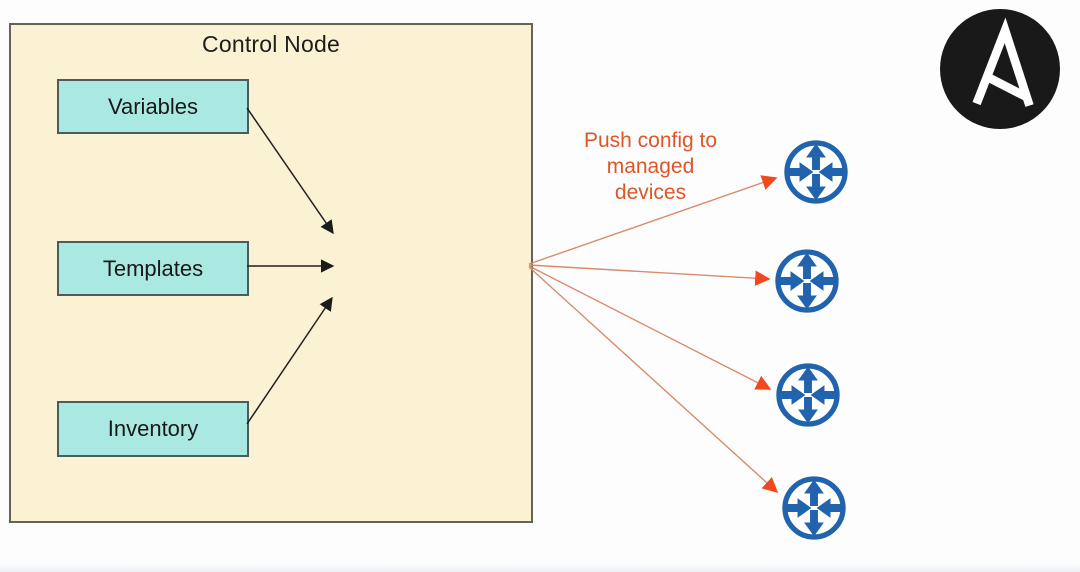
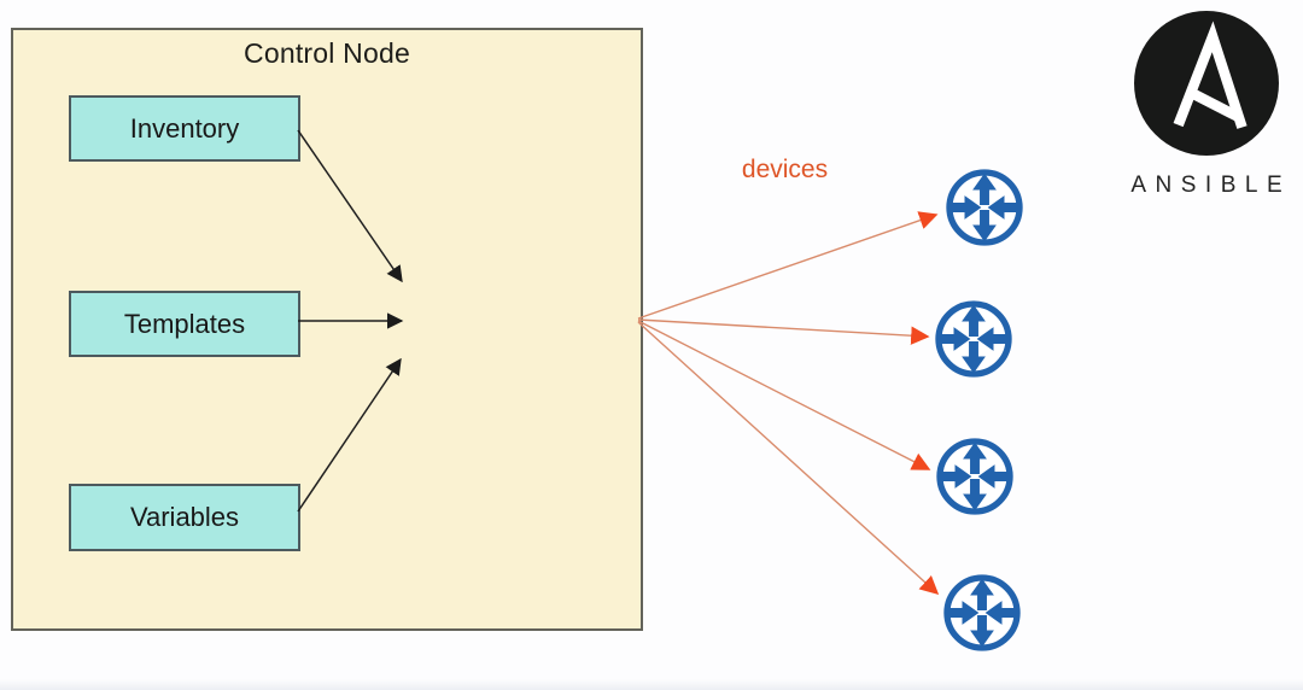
  Control Node
- Variables
+ Inventory
  Templates
- Inventory
+ Variables
- Push config to
- managed
  devices
+ ANSIBLE
